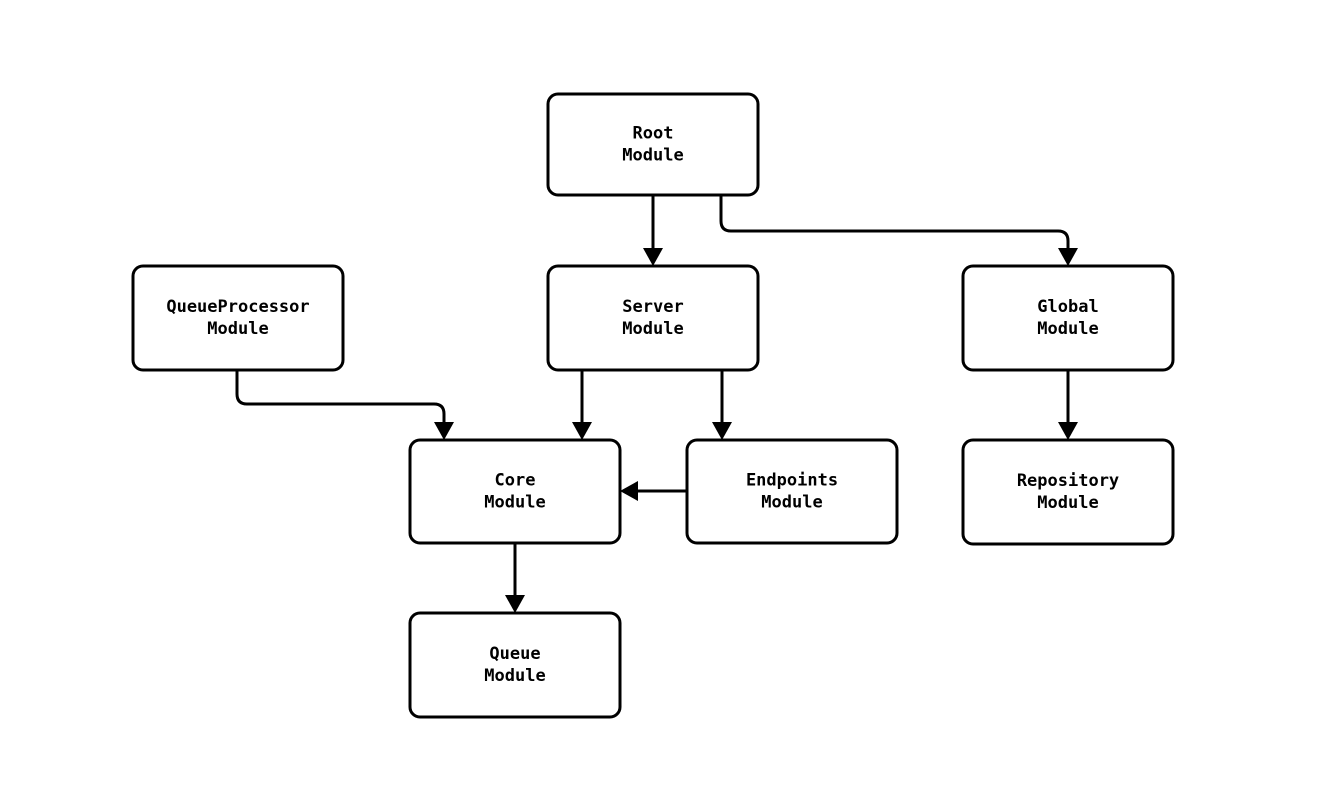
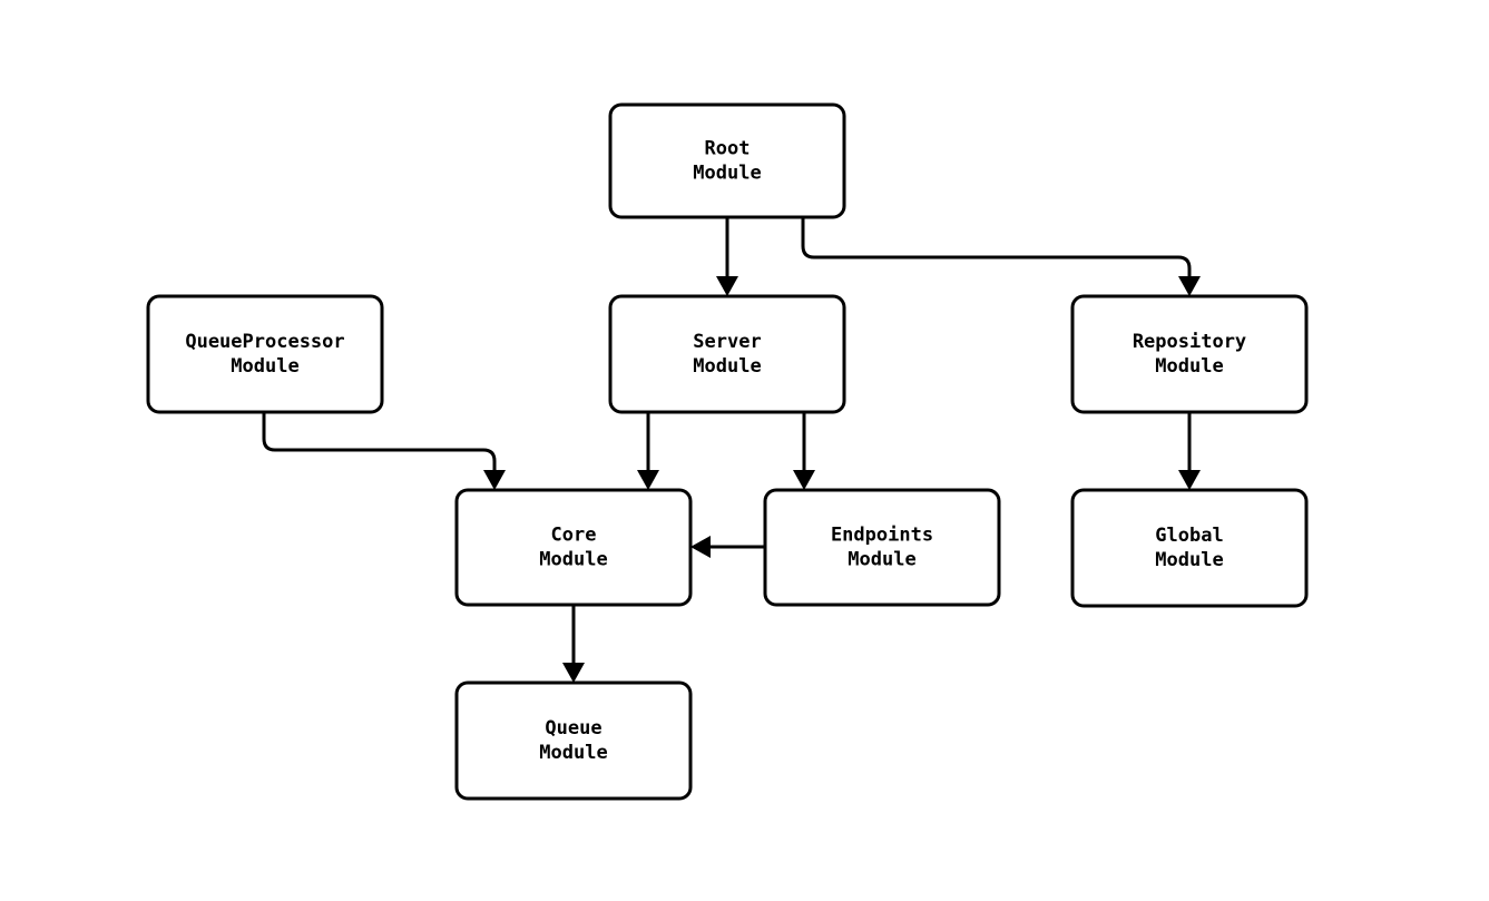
  Root
  Module
  QueueProcessor
  Module
  Server
  Module
- Global
+ Repository
  Module
  Core
  Module
  Endpoints
  Module
- Repository
+ Global
  Module
  Queue
  Module
